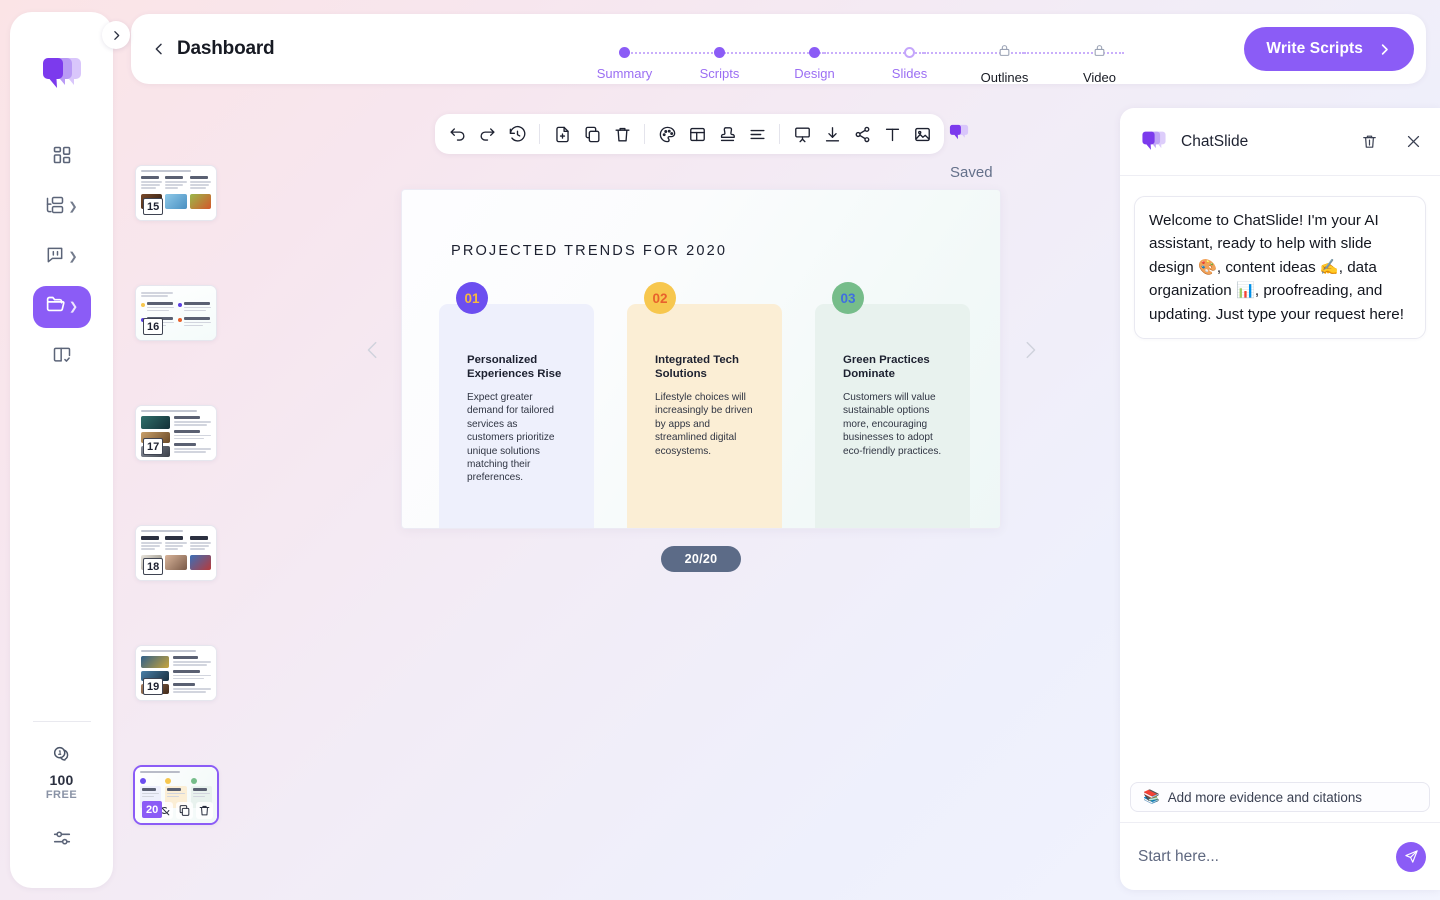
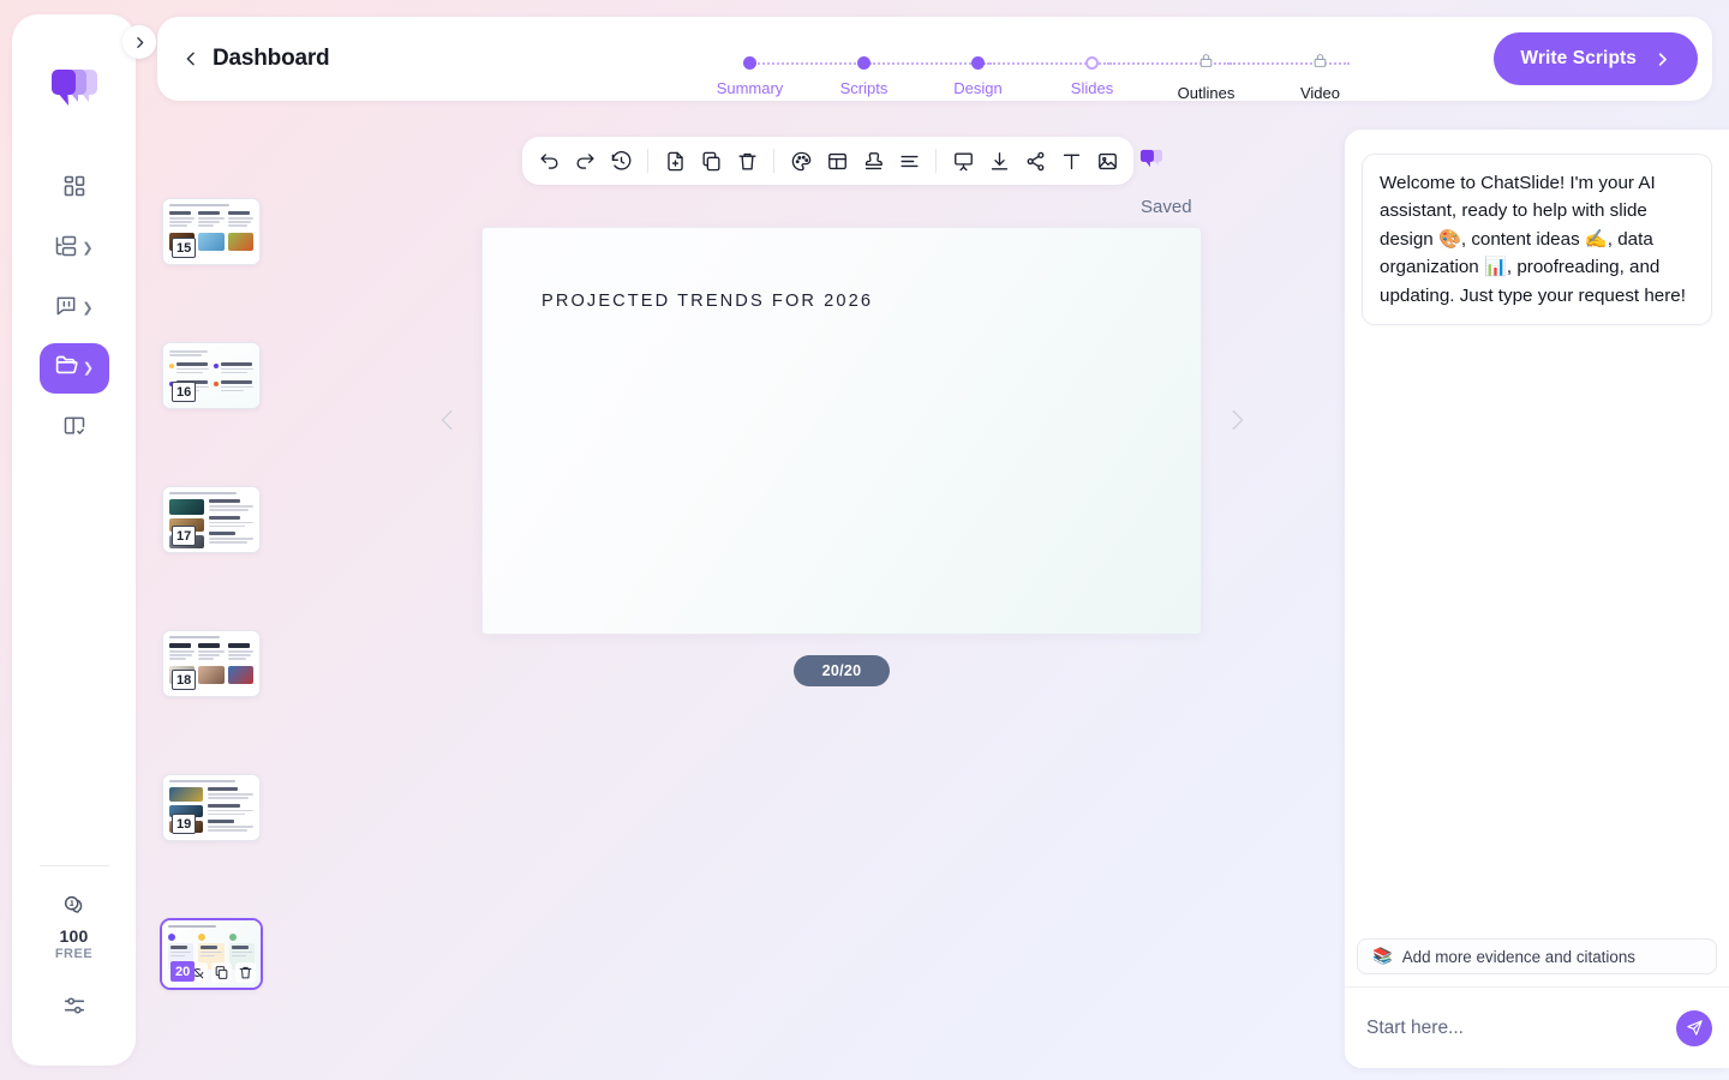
  ❯
  ❯
  ❯
  100
  FREE
  Dashboard
  Summary
  Scripts
  Design
  Slides
  Outlines
  Video
  Write Scripts
  Saved
  15
  16
  17
  18
  19
  20
- PROJECTED TRENDS FOR 2020
+ PROJECTED TRENDS FOR 2026
- 01
- Personalized Experiences Rise
- Expect greater demand for tailored services as customers prioritize unique solutions matching their preferences.
- 02
- Integrated Tech Solutions
- Lifestyle choices will increasingly be driven by apps and streamlined digital ecosystems.
- 03
- Green Practices Dominate
- Customers will value sustainable options more, encouraging businesses to adopt eco-friendly practices.
  20/20
- ChatSlide
  Welcome to ChatSlide! I'm your AI assistant, ready to help with slide design 🎨, content ideas ✍️, data organization 📊, proofreading, and updating. Just type your request here!
  📚
  Add more evidence and citations
  Start here...
